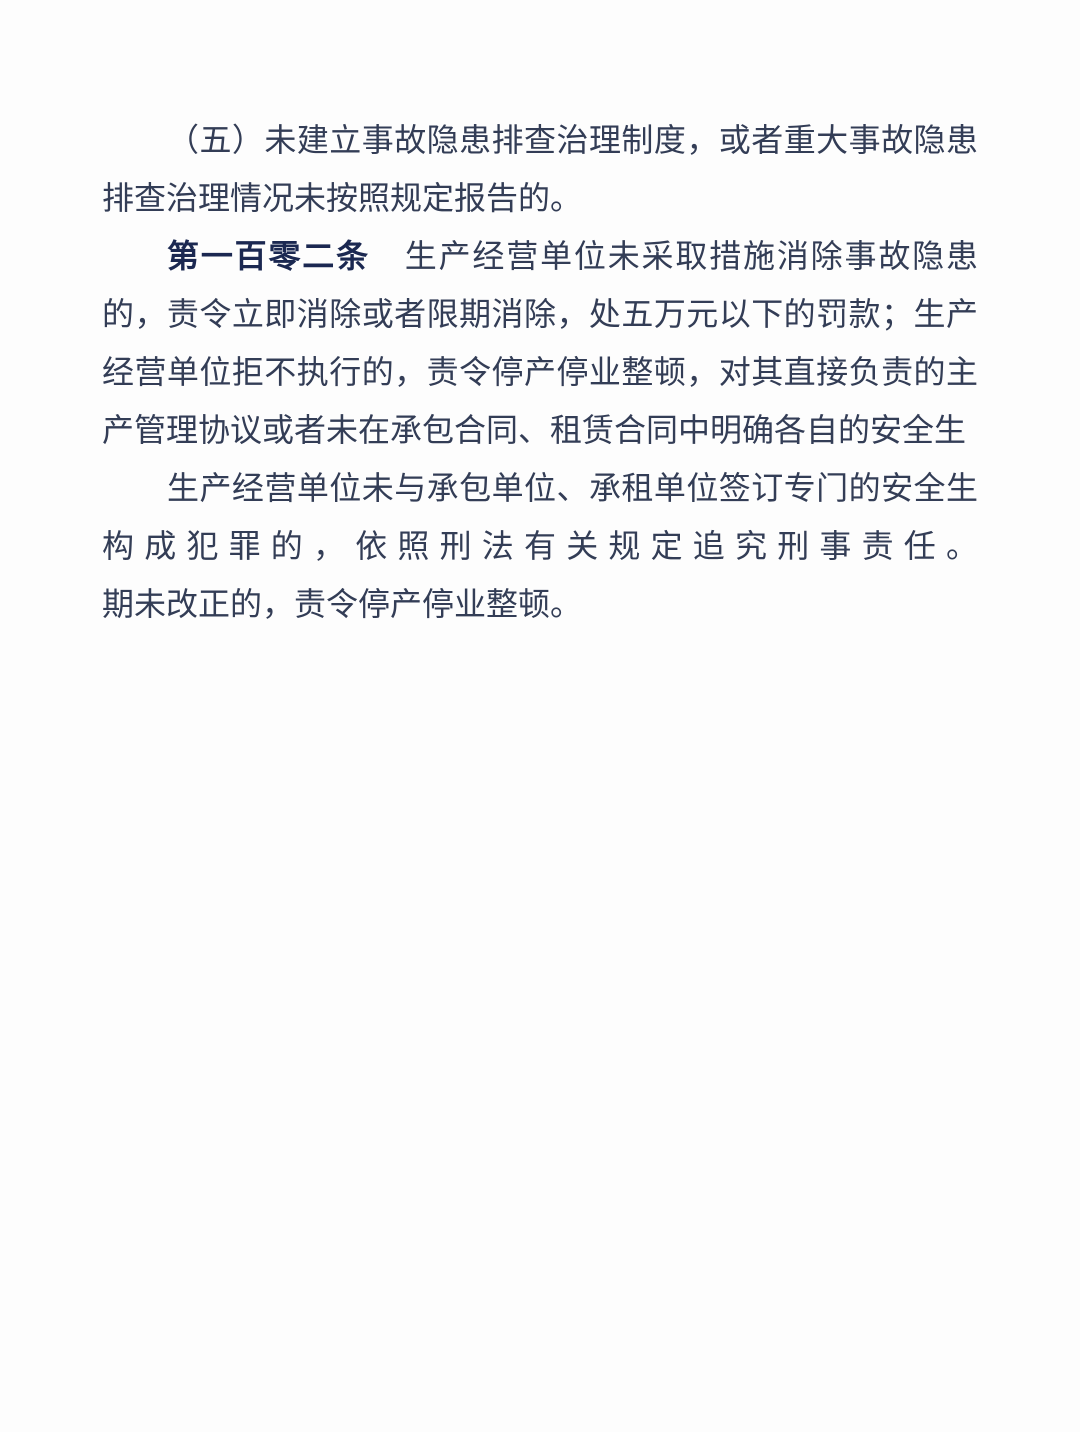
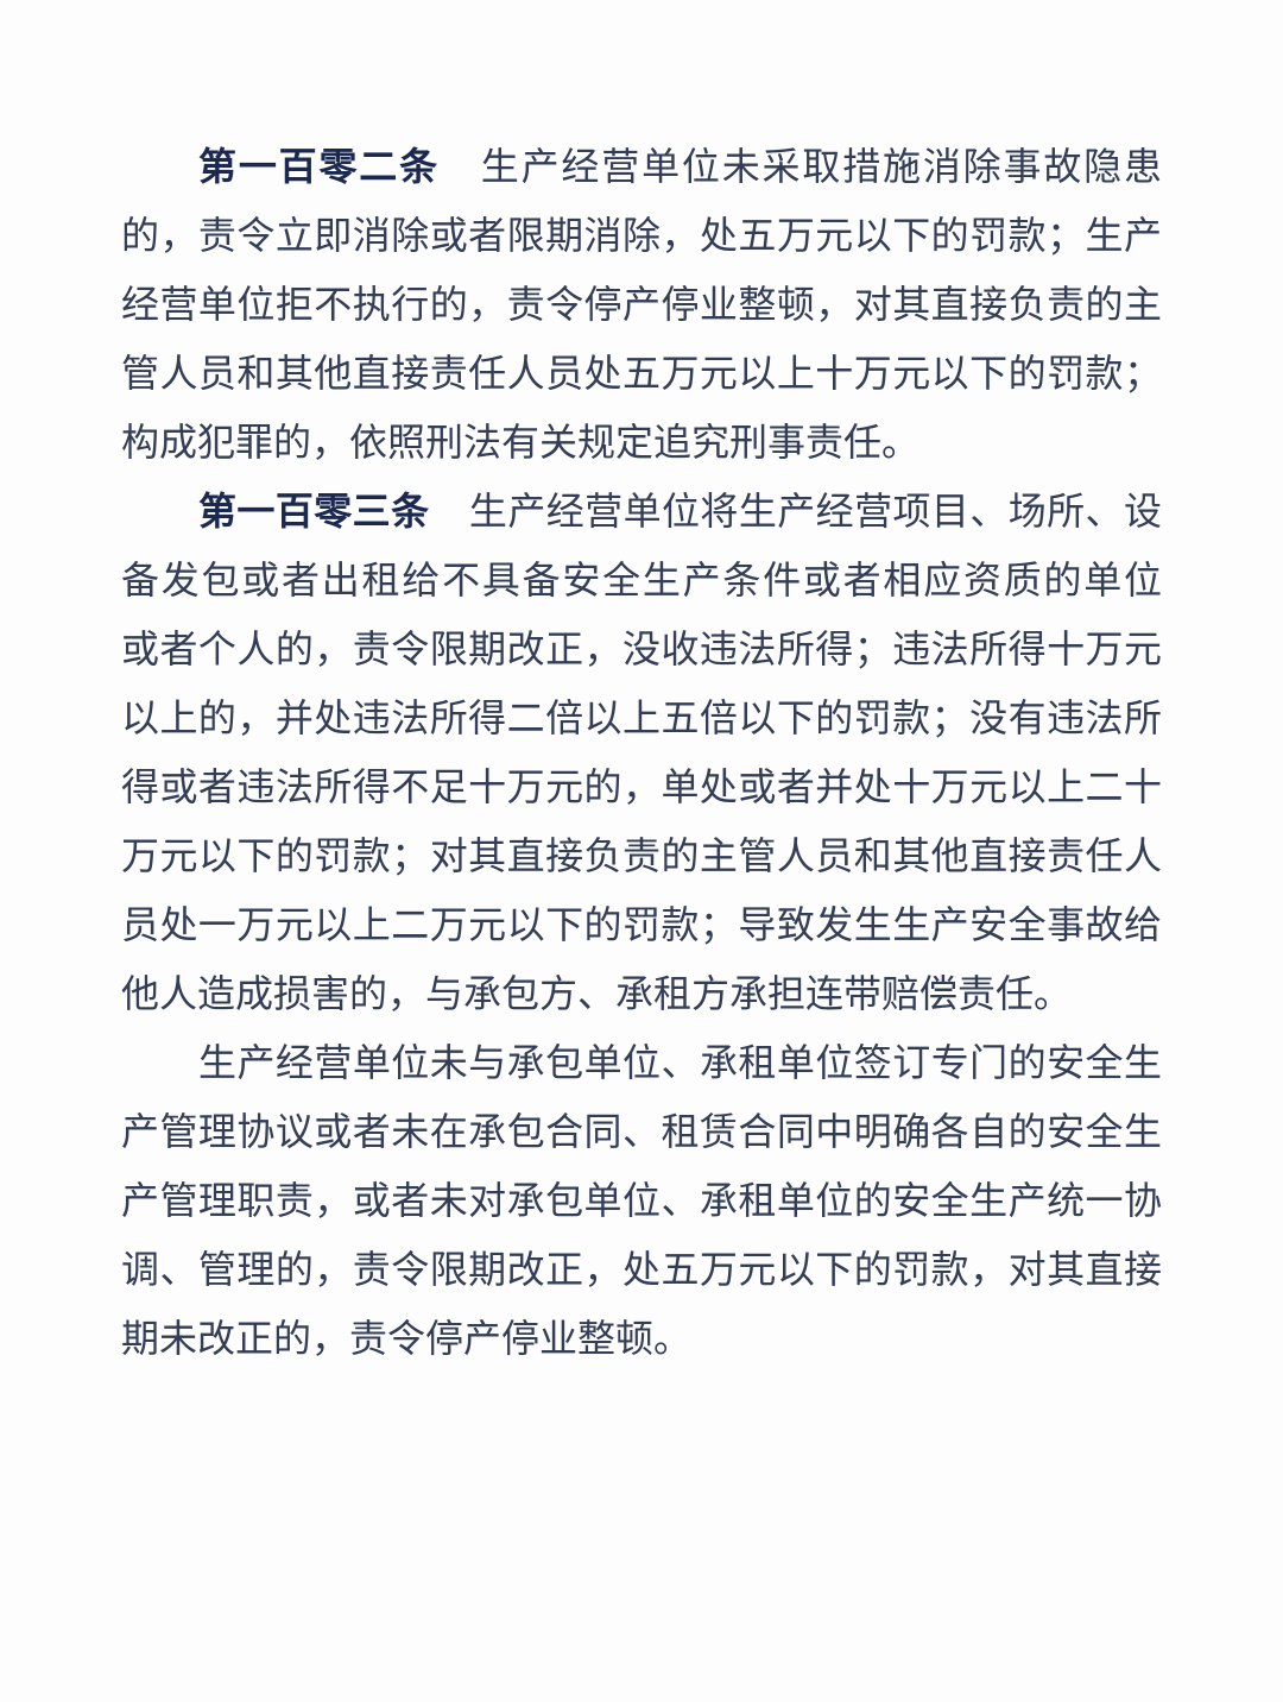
- （五）未建立事故隐患排查治理制度，或者重大事故隐患
- 排查治理情况未按照规定报告的。
  第一百零二条 生产经营单位未采取措施消除事故隐患
  的，责令立即消除或者限期消除，处五万元以下的罚款；生产
  经营单位拒不执行的，责令停产停业整顿，对其直接负责的主
+ 管人员和其他直接责任人员处五万元以上十万元以下的罚款；
- 产管理协议或者未在承包合同、租赁合同中明确各自的安全生
+ 构成犯罪的，依照刑法有关规定追究刑事责任。
+ 第一百零三条 生产经营单位将生产经营项目、场所、设
+ 备发包或者出租给不具备安全生产条件或者相应资质的单位
+ 或者个人的，责令限期改正，没收违法所得；违法所得十万元
+ 以上的，并处违法所得二倍以上五倍以下的罚款；没有违法所
+ 得或者违法所得不足十万元的，单处或者并处十万元以上二十
+ 万元以下的罚款；对其直接负责的主管人员和其他直接责任人
+ 员处一万元以上二万元以下的罚款；导致发生生产安全事故给
+ 他人造成损害的，与承包方、承租方承担连带赔偿责任。
  生产经营单位未与承包单位、承租单位签订专门的安全生
- 构成犯罪的，依照刑法有关规定追究刑事责任。
+ 产管理协议或者未在承包合同、租赁合同中明确各自的安全生
+ 产管理职责，或者未对承包单位、承租单位的安全生产统一协
+ 调、管理的，责令限期改正，处五万元以下的罚款，对其直接
  期未改正的，责令停产停业整顿。
